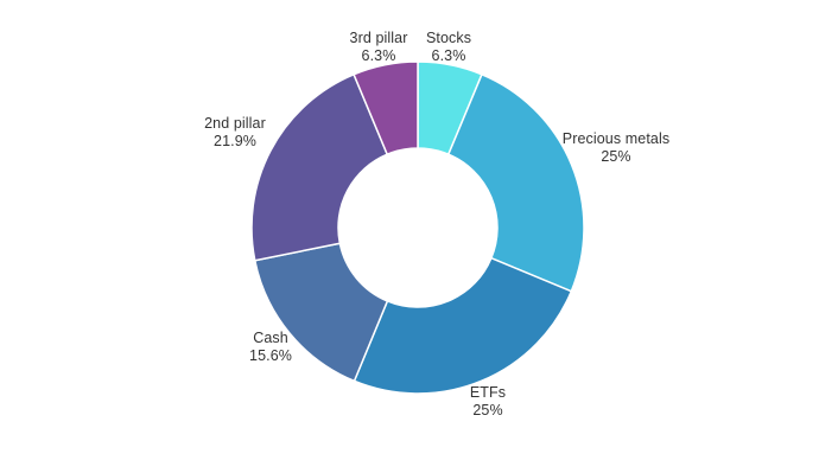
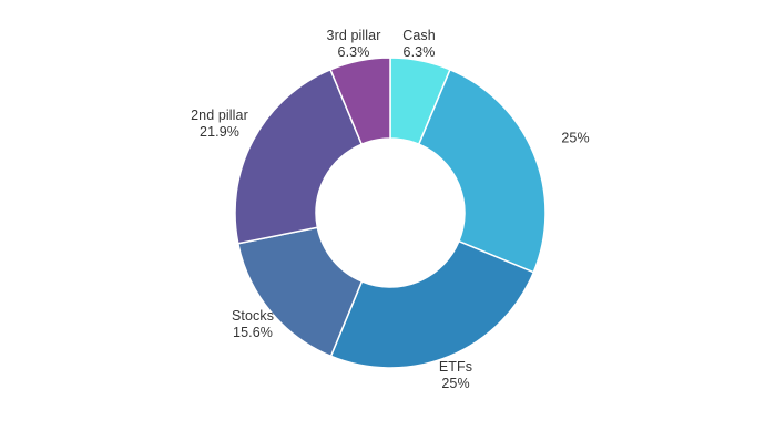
- Stocks
+ Cash
  6.3%
- Precious metals
  25%
  ETFs
  25%
- Cash
+ Stocks
  15.6%
  2nd pillar
  21.9%
  3rd pillar
  6.3%
